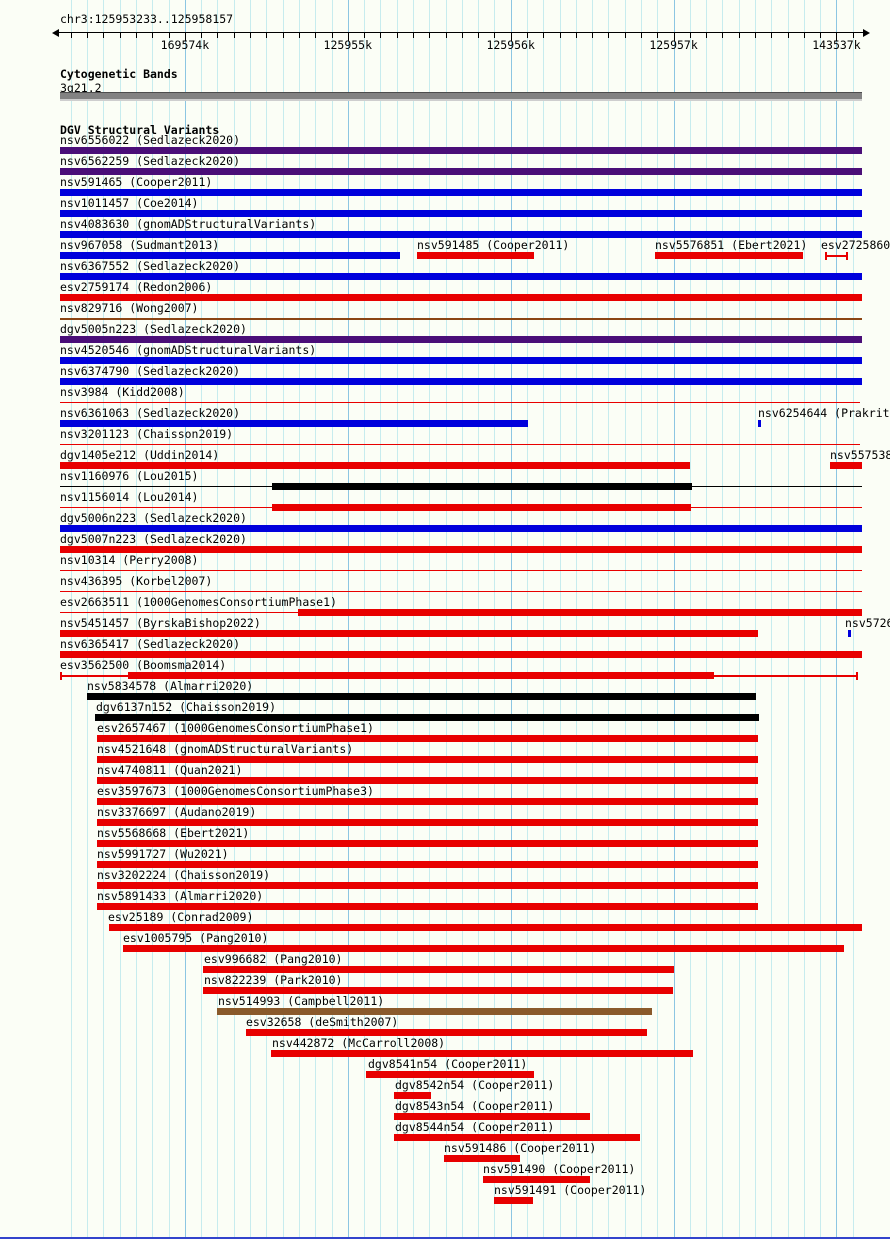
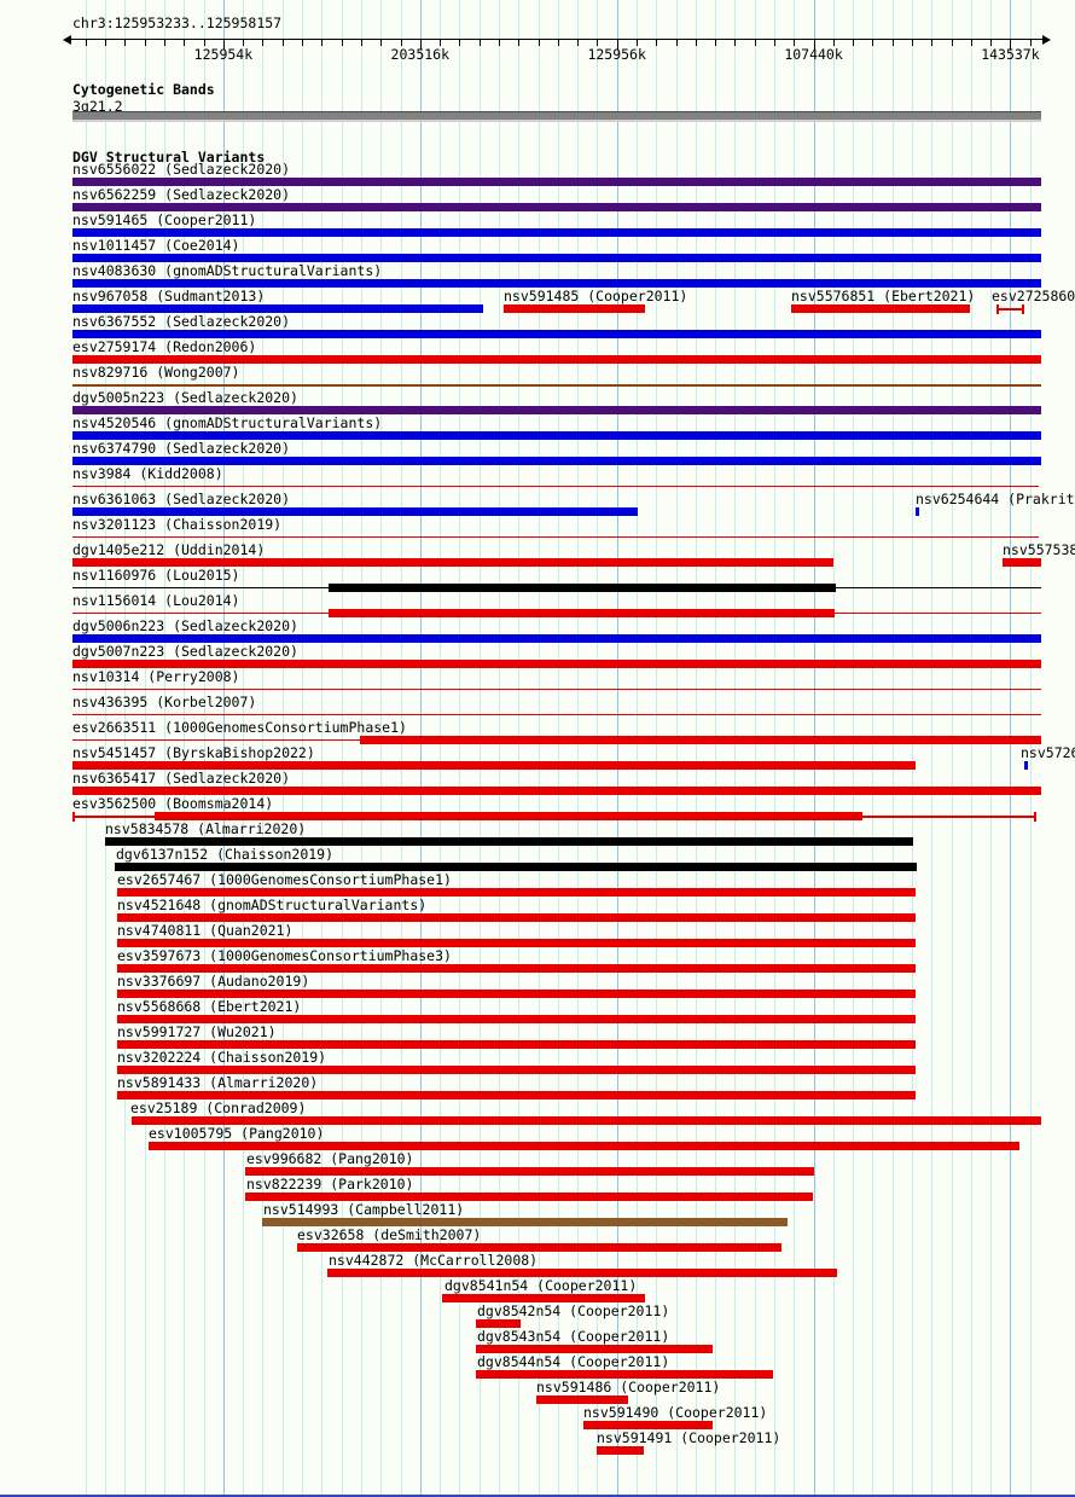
  chr3:125953233..125958157
- 169574k
+ 125954k
- 125955k
+ 203516k
  125956k
- 125957k
+ 107440k
  143537k
  Cytogenetic Bands
  3q21.2
  DGV Structural Variants
  nsv6556022 (Sedlazeck2020)
  nsv6562259 (Sedlazeck2020)
  nsv591465 (Cooper2011)
  nsv1011457 (Coe2014)
  nsv4083630 (gnomADStructuralVariants)
  nsv967058 (Sudmant2013)
  nsv591485 (Cooper2011)
  nsv5576851 (Ebert2021)
  esv2725860
  nsv6367552 (Sedlazeck2020)
  esv2759174 (Redon2006)
  nsv829716 (Wong2007)
  dgv5005n223 (Sedlazeck2020)
  nsv4520546 (gnomADStructuralVariants)
  nsv6374790 (Sedlazeck2020)
  nsv3984 (Kidd2008)
  nsv6361063 (Sedlazeck2020)
  nsv6254644 (Prakrit
  nsv3201123 (Chaisson2019)
  dgv1405e212 (Uddin2014)
  nsv557538
  nsv1160976 (Lou2015)
  nsv1156014 (Lou2014)
  dgv5006n223 (Sedlazeck2020)
  dgv5007n223 (Sedlazeck2020)
  nsv10314 (Perry2008)
  nsv436395 (Korbel2007)
  esv2663511 (1000GenomesConsortiumPhase1)
  nsv5451457 (ByrskaBishop2022)
  nsv572
  nsv6365417 (Sedlazeck2020)
  esv3562500 (Boomsma2014)
  nsv5834578 (Almarri2020)
  dgv6137n152 (Chaisson2019)
  esv2657467 (1000GenomesConsortiumPhase1)
  nsv4521648 (gnomADStructuralVariants)
  nsv4740811 (Quan2021)
  esv3597673 (1000GenomesConsortiumPhase3)
  nsv3376697 (Audano2019)
  nsv5568668 (Ebert2021)
  nsv5991727 (Wu2021)
  nsv3202224 (Chaisson2019)
  nsv5891433 (Almarri2020)
  esv25189 (Conrad2009)
  esv1005795 (Pang2010)
  esv996682 (Pang2010)
  nsv822239 (Park2010)
  nsv514993 (Campbell2011)
  esv32658 (deSmith2007)
  nsv442872 (McCarroll2008)
  dgv8541n54 (Cooper2011)
  dgv8542n54 (Cooper2011)
  dgv8543n54 (Cooper2011)
  dgv8544n54 (Cooper2011)
  nsv591486 (Cooper2011)
  nsv591490 (Cooper2011)
  nsv591491 (Cooper2011)
